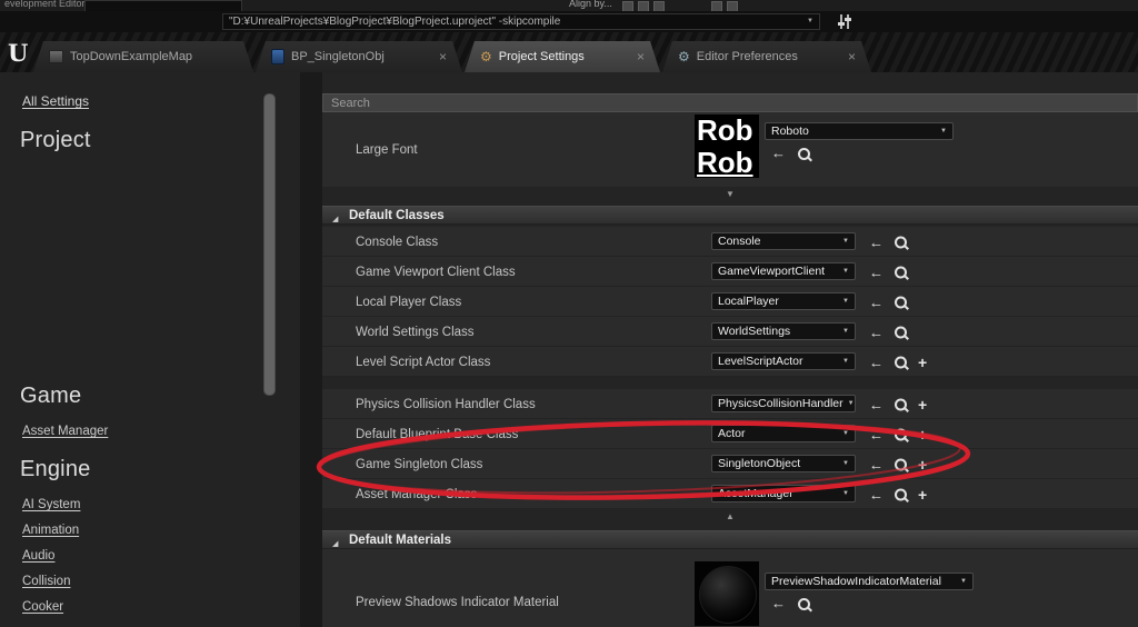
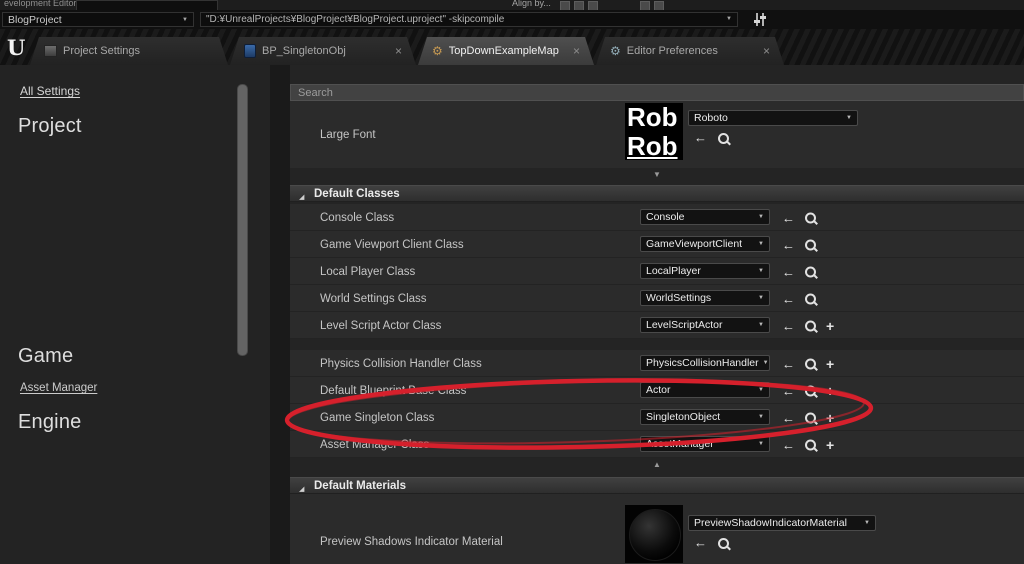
  evelopment Edito
  Align by...
+ BlogProject
  "D:¥UnrealProjects¥BlogProject¥BlogProject.uproject" -skipcompile
  U
- TopDownExampleMap
+ Project Settings
  BP_SingletonObj
  ×
  ⚙
- Project Settings
+ TopDownExampleMap
  ×
  ⚙
  Editor Preferences
  ×
  All Settings
  Project
  Game
  Asset Manager
  Engine
- AI System
- Animation
- Audio
- Collision
- Cooker
  Search
  Large Font
  Rob
  Rob
  Roboto
  ←
  ▼
  Default Classes
  Console Class
  Console
  ←
  Game Viewport Client Class
  GameViewportClient
  ←
  Local Player Class
  LocalPlayer
  ←
  World Settings Class
  WorldSettings
  ←
  Level Script Actor Class
  LevelScriptActor
  ←
  +
  Physics Collision Handler Class
  PhysicsCollisionHandler
  ←
  +
  Actor
  ←
  Game Singleton Class
  SingletonObject
  ←
  +
  ←
  +
  ▲
  Default Materials
  Preview Shadows Indicator Material
  PreviewShadowIndicatorMaterial
  ←
